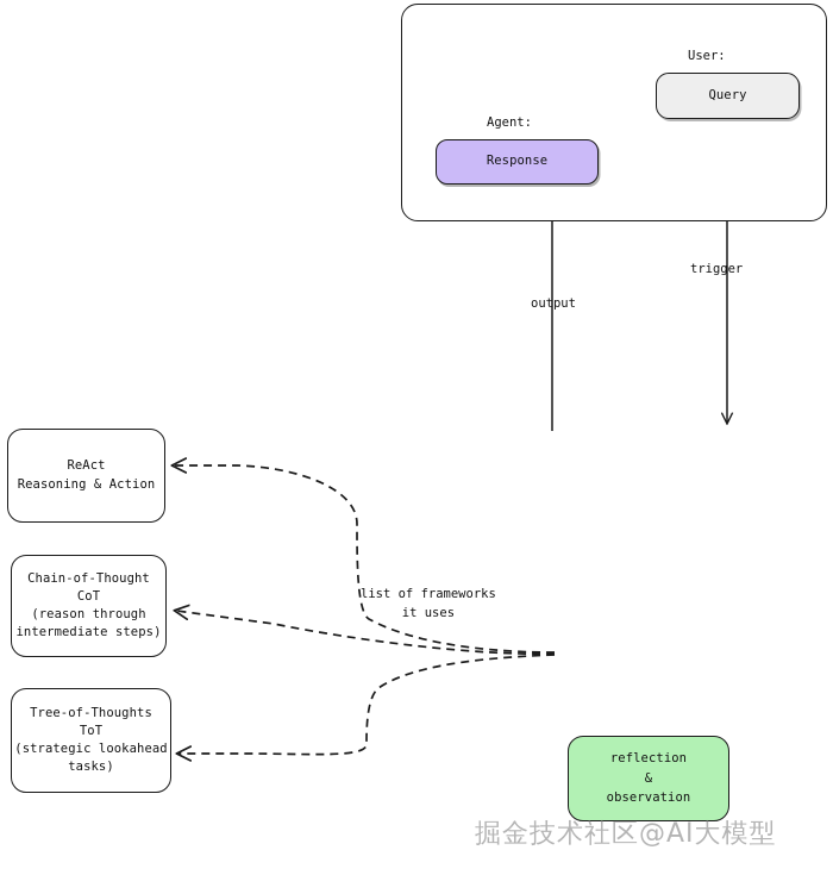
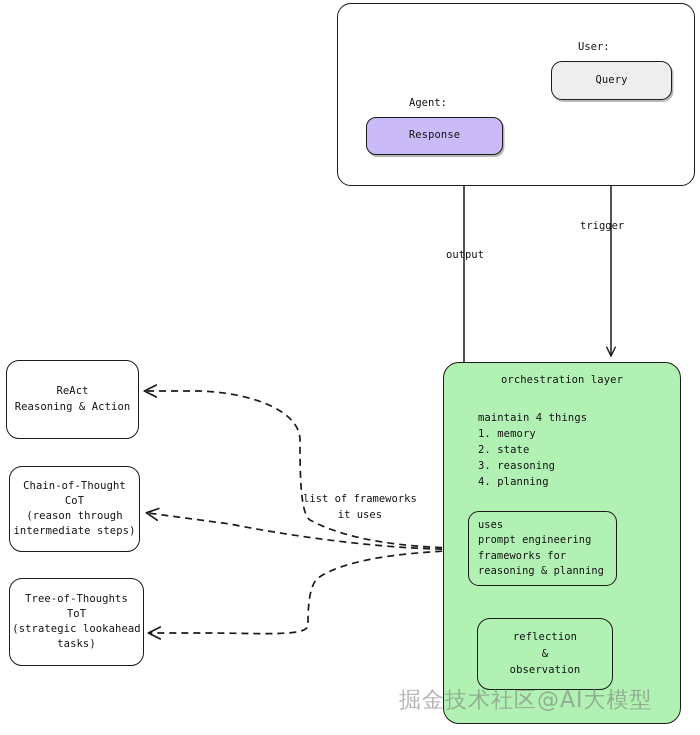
  User:
  Query
  Agent:
  Response
  output
  trigger
  list of frameworks
  it uses
+ orchestration layer
+ maintain 4 things
+ 1. memory
+ 2. state
+ 3. reasoning
+ 4. planning
+ uses
+ prompt engineering
+ frameworks for
+ reasoning & planning
  reflection
  &
  observation
  ReAct
  Reasoning & Action
  Chain-of-Thought
  CoT
  (reason through
  intermediate steps)
  Tree-of-Thoughts
  ToT
  (strategic lookahead
  tasks)
  掘金技术社区@AI大模型
